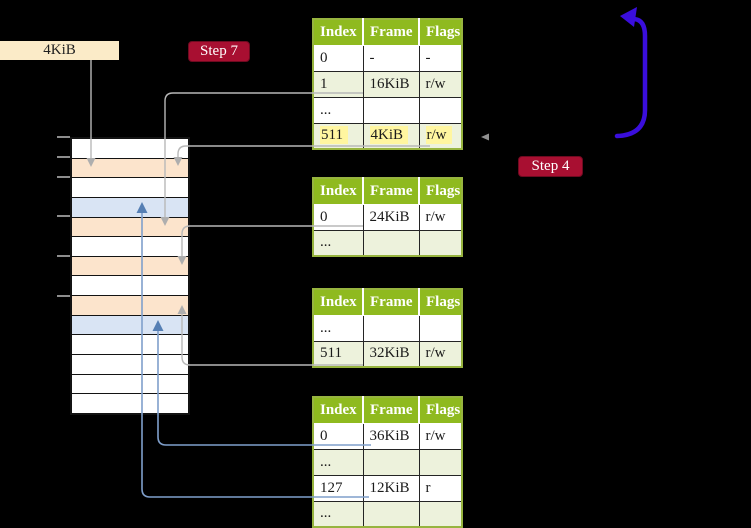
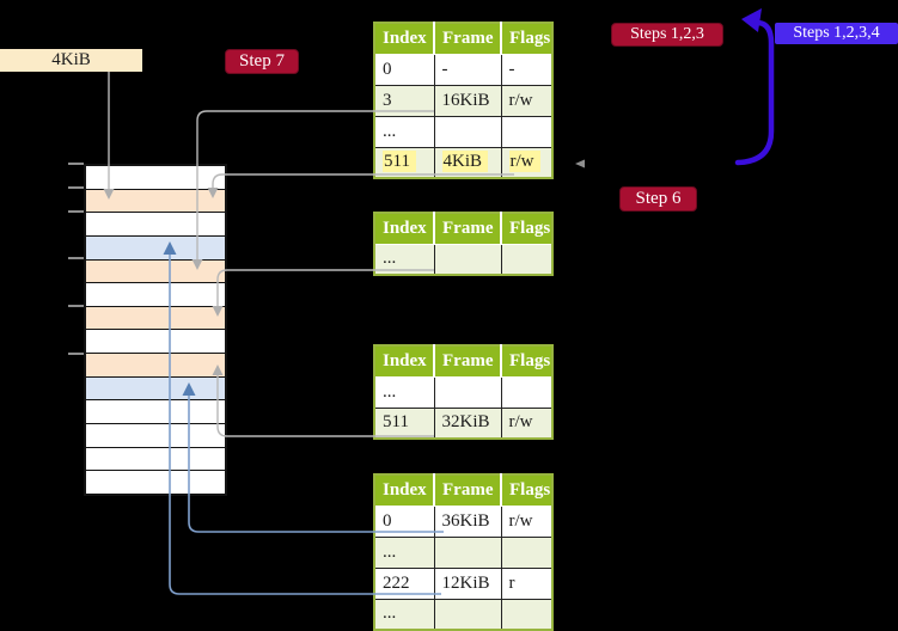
  4KiB
  Step 7
+ Steps 1,2,3
+ Steps 1,2,3,4
- Step 4
+ Step 6
  Index	Frame	Flags
  0	-	-
- 1	16KiB	r/w
+ 3	16KiB	r/w
  ...
  511	4KiB	r/w
  Index	Frame	Flags
- 0	24KiB	r/w
  ...
  Index	Frame	Flags
  ...
  511	32KiB	r/w
  Index	Frame	Flags
  0	36KiB	r/w
  ...
- 127	12KiB	r
+ 222	12KiB	r
  ...
